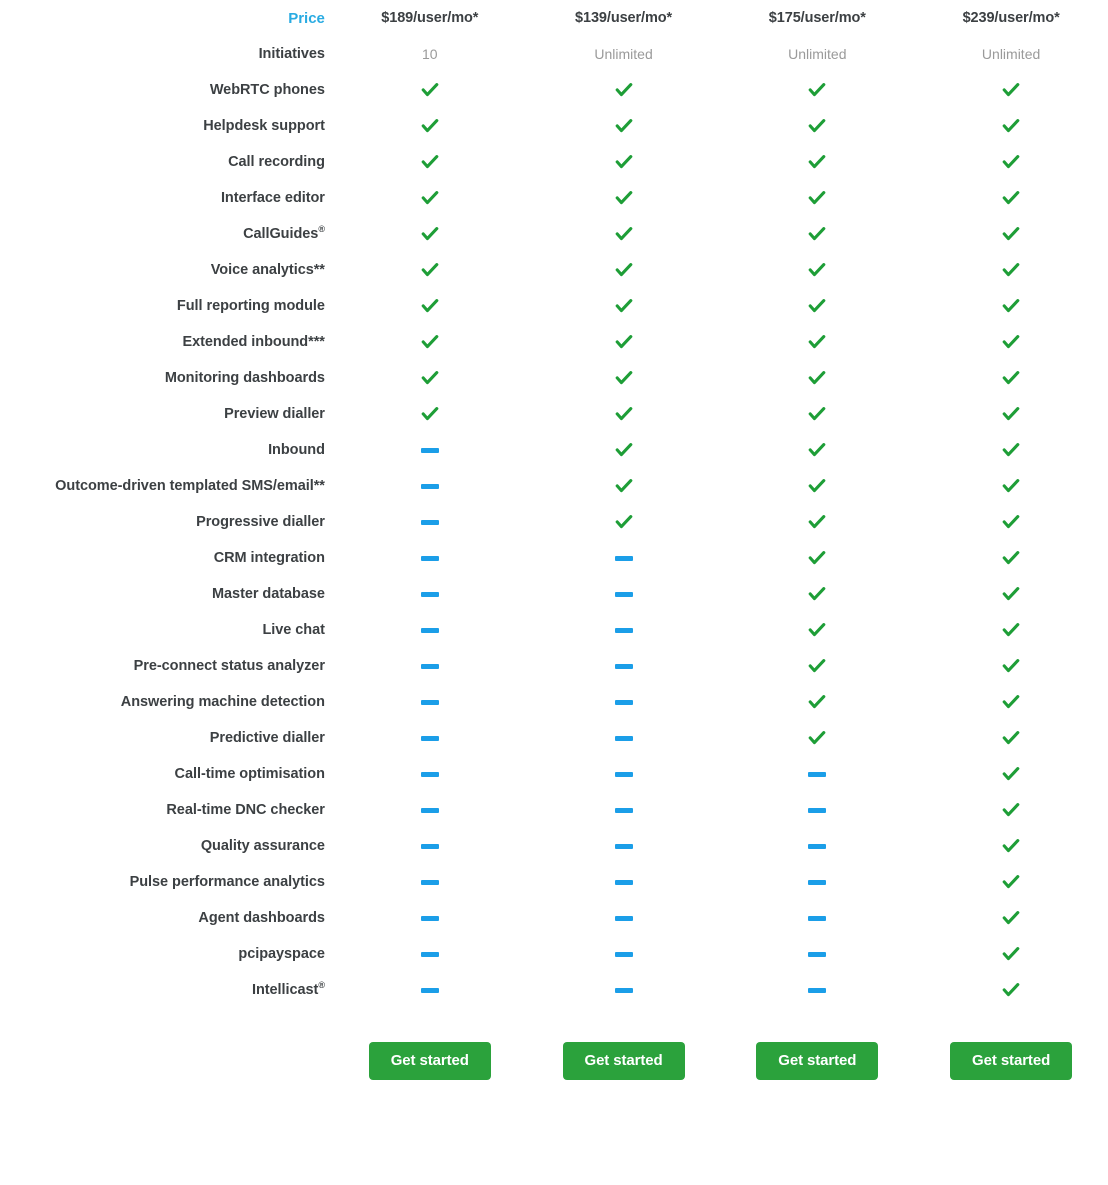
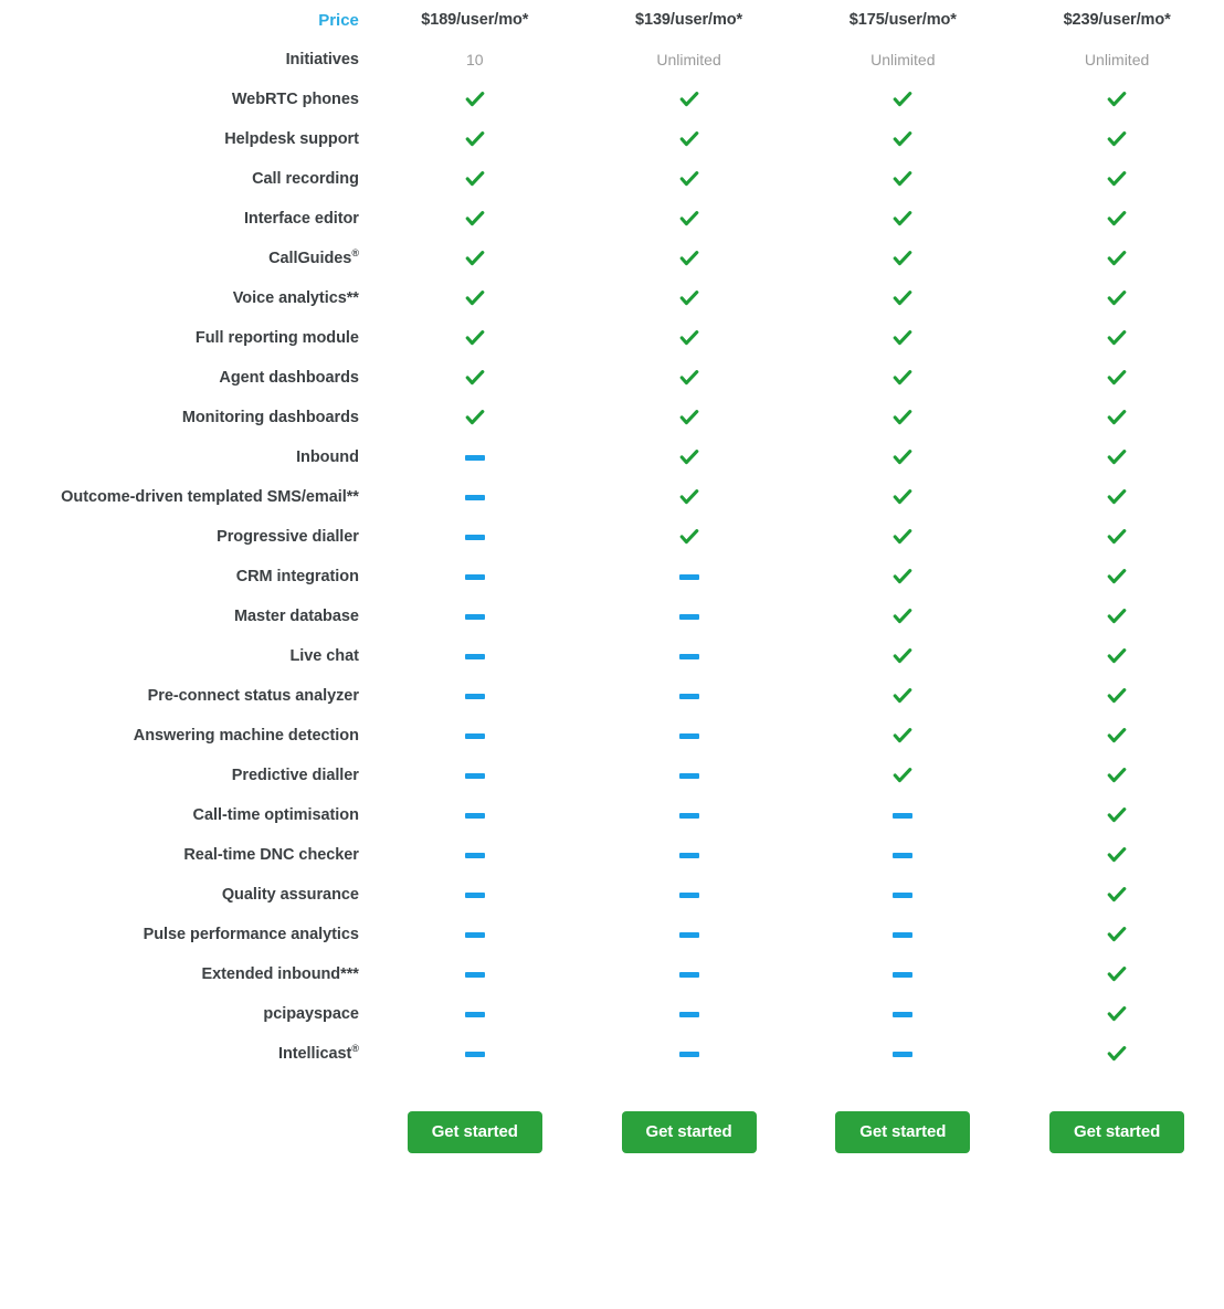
  Price	$189/user/mo*	$139/user/mo*	$175/user/mo*	$239/user/mo*
  Initiatives	10	Unlimited	Unlimited	Unlimited
  WebRTC phones
  Helpdesk support
  Call recording
  Interface editor
  CallGuides®
  Voice analytics**
  Full reporting module
- Extended inbound***
+ Agent dashboards
  Monitoring dashboards
- Preview dialler
  Inbound
  Outcome-driven templated SMS/email**
  Progressive dialler
  CRM integration
  Master database
  Live chat
  Pre-connect status analyzer
  Answering machine detection
  Predictive dialler
  Call-time optimisation
  Real-time DNC checker
  Quality assurance
  Pulse performance analytics
- Agent dashboards
+ Extended inbound***
  pcipayspace
  Intellicast®
  	Get started	Get started	Get started	Get started
